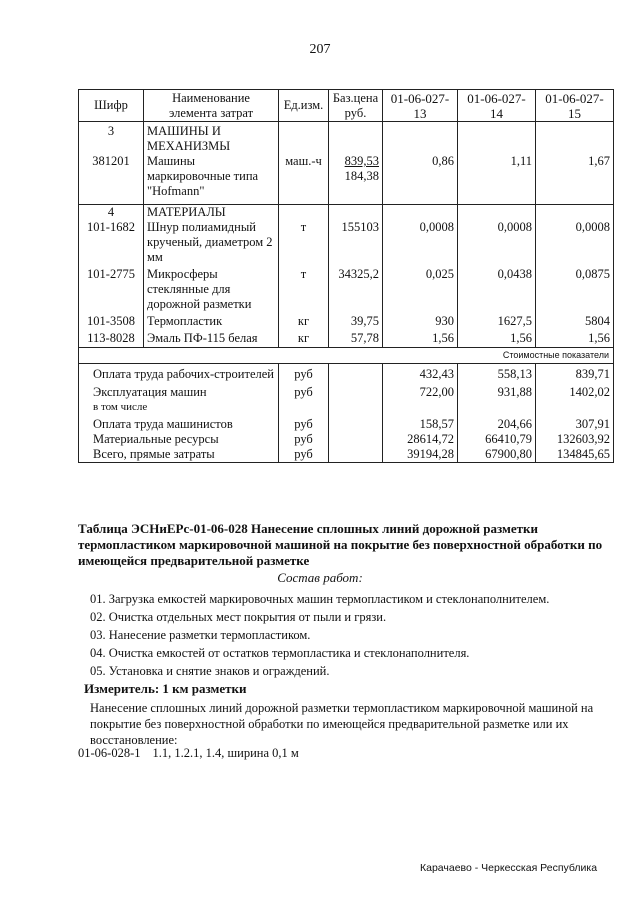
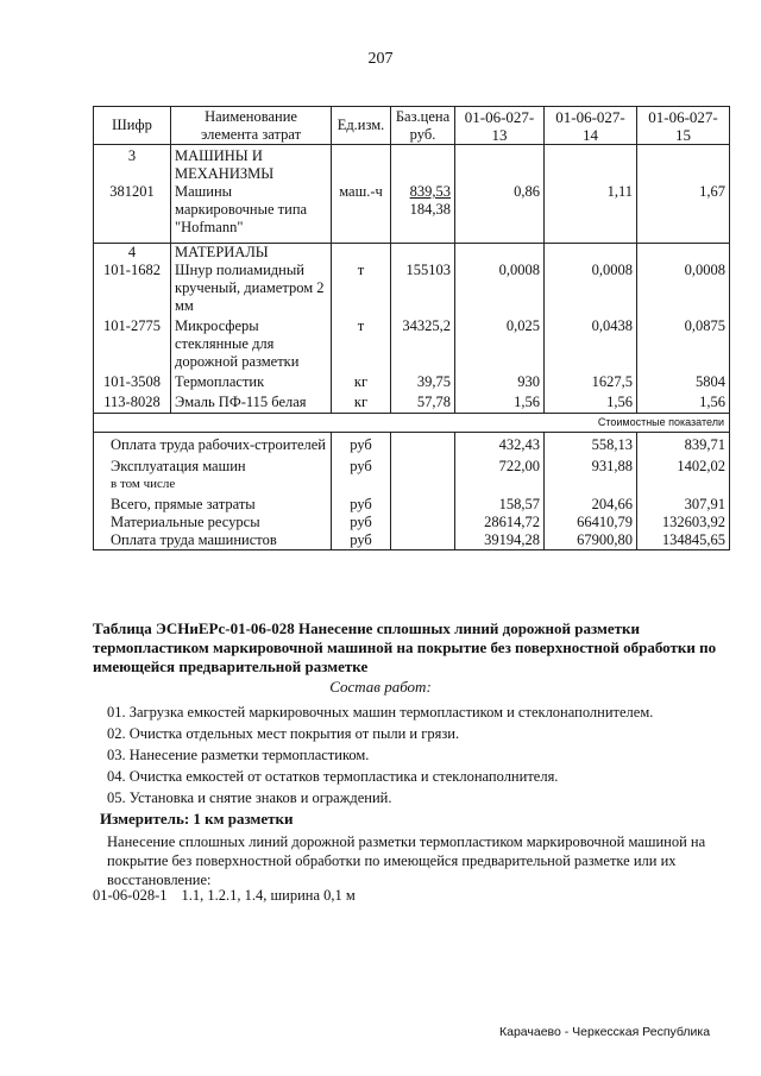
  207
  Шифр	Наименованиеэлемента затрат	Ед.изм.	Баз.ценаруб.	01-06-027-13	01-06-027-14	01-06-027-15
  3	МАШИНЫ И МЕХАНИЗМЫ
  381201	Машины маркировочные типа "Hofmann"	маш.-ч	839,53184,38	0,86	1,11	1,67
  4	МАТЕРИАЛЫ
  101-1682	Шнур полиамидный крученый, диаметром 2 мм	т	155103	0,0008	0,0008	0,0008
  101-2775	Микросферы стеклянные для дорожной разметки	т	34325,2	0,025	0,0438	0,0875
  101-3508	Термопластик	кг	39,75	930	1627,5	5804
  113-8028	Эмаль ПФ-115 белая	кг	57,78	1,56	1,56	1,56
  Стоимостные показатели
  Оплата труда рабочих-строителей	руб		432,43	558,13	839,71
  Эксплуатация машин	руб		722,00	931,88	1402,02
  в том числе
- Оплата труда машинистов	руб		158,57	204,66	307,91
+ Всего, прямые затраты	руб		158,57	204,66	307,91
  Материальные ресурсы	руб		28614,72	66410,79	132603,92
- Всего, прямые затраты	руб		39194,28	67900,80	134845,65
+ Оплата труда машинистов	руб		39194,28	67900,80	134845,65
  Таблица ЭСНиЕРс-01-06-028 Нанесение сплошных линий дорожной разметки термопластиком маркировочной машиной на покрытие без поверхностной обработки по имеющейся предварительной разметке
  Состав работ:
  01. Загрузка емкостей маркировочных машин термопластиком и стеклонаполнителем.
  02. Очистка отдельных мест покрытия от пыли и грязи.
  03. Нанесение разметки термопластиком.
  04. Очистка емкостей от остатков термопластика и стеклонаполнителя.
  05. Установка и снятие знаков и ограждений.
  Измеритель: 1 км разметки
  Нанесение сплошных линий дорожной разметки термопластиком маркировочной машиной на покрытие без поверхностной обработки по имеющейся предварительной разметке или их восстановление:
  01-06-028-1 1.1, 1.2.1, 1.4, ширина 0,1 м
  Карачаево - Черкесская Республика
